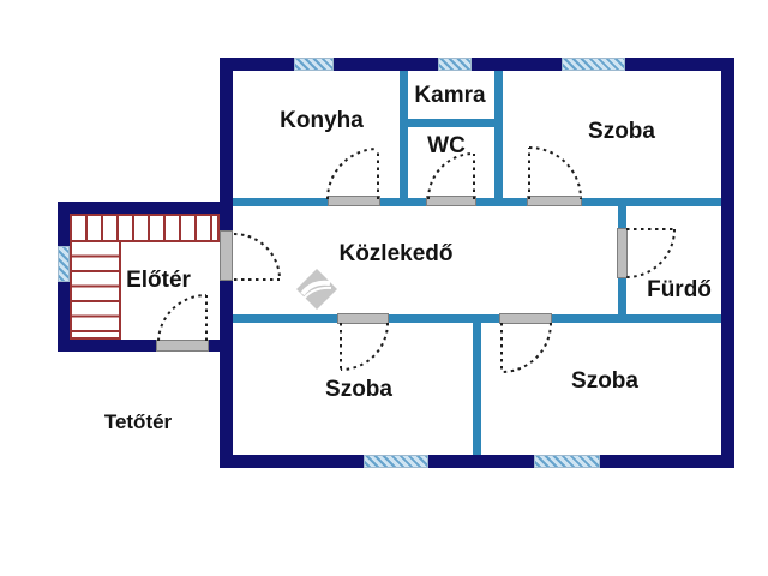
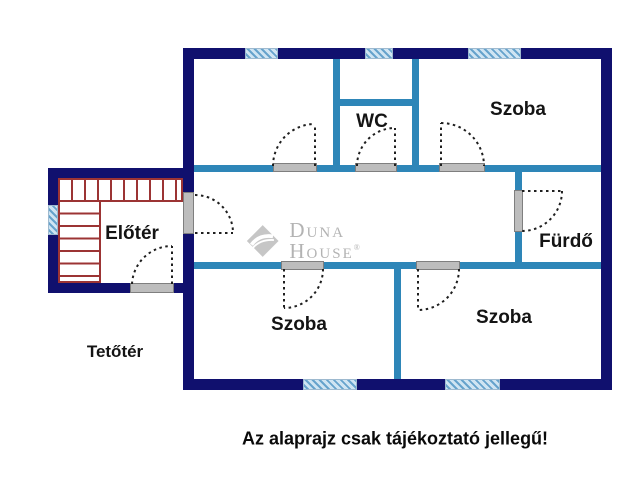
- Konyha
- Kamra
  WC
  Szoba
- Közlekedő
  Fürdő
  Előtér
  Szoba
  Szoba
  Tetőtér
+ Duna House®
+ Az alaprajz csak tájékoztató jellegű!
